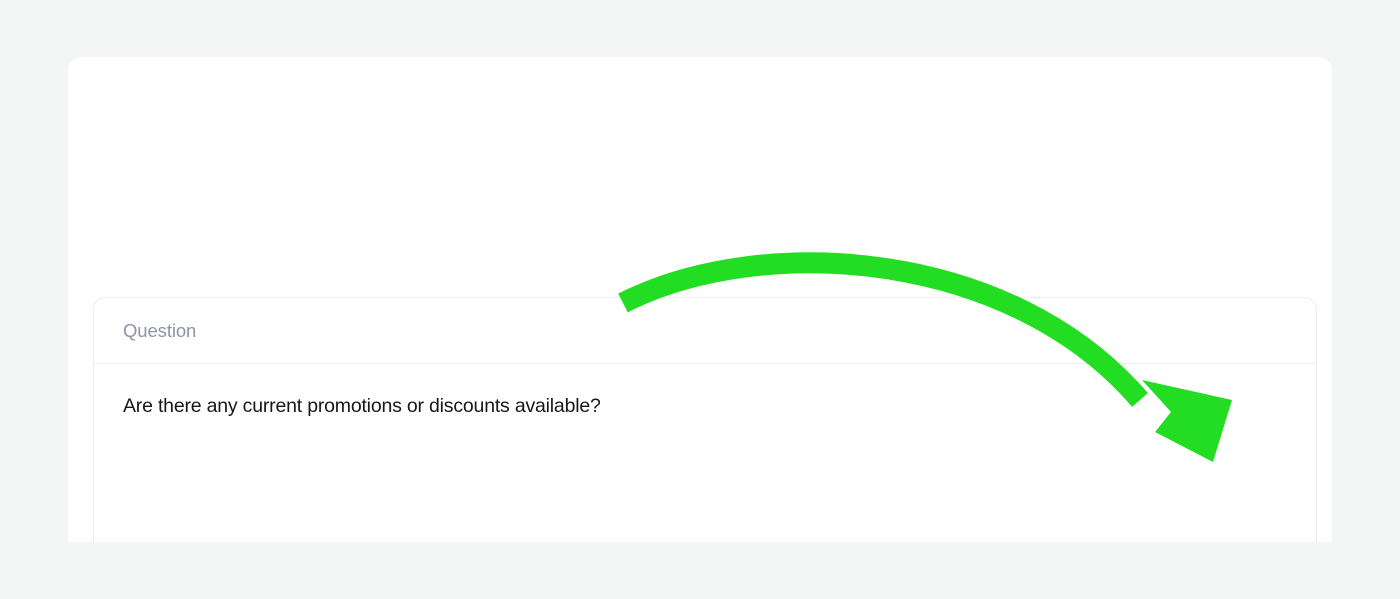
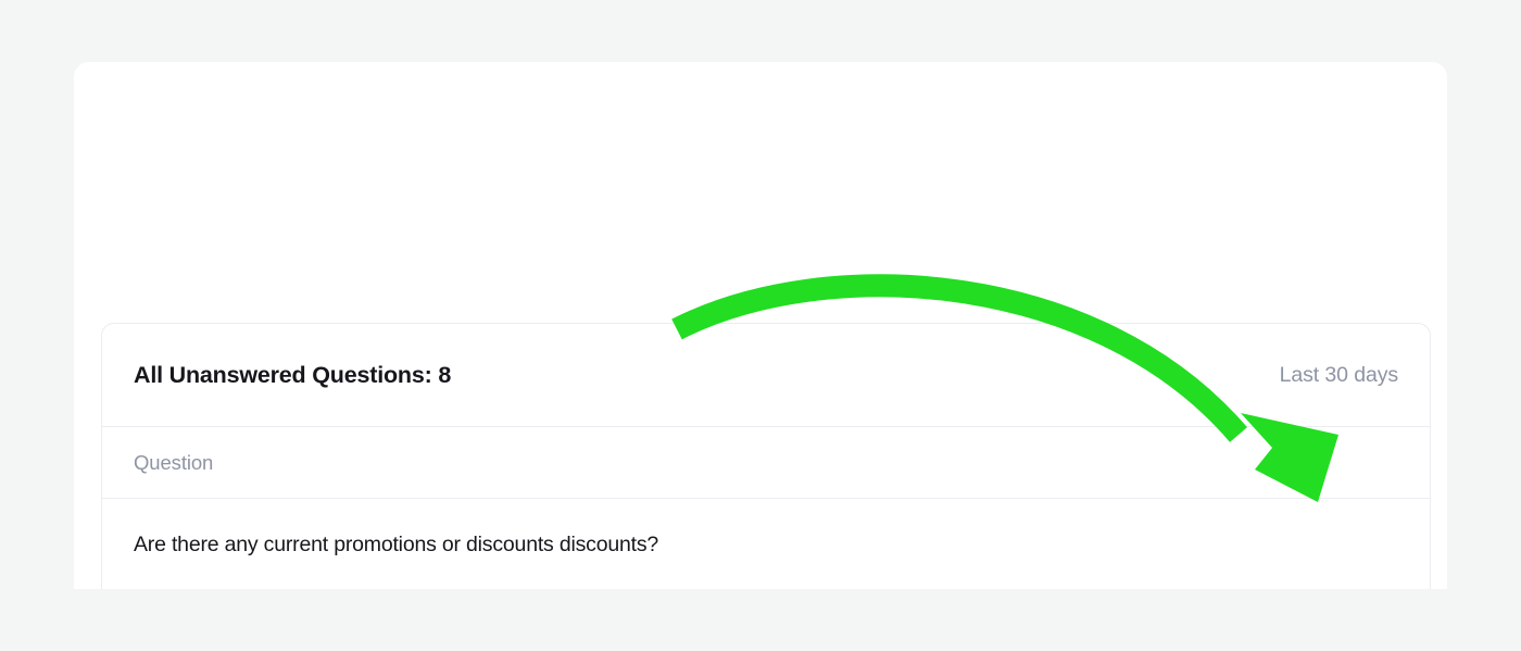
+ All Unanswered Questions: 8
+ Last 30 days
  Question
- Are there any current promotions or discounts available?
+ Are there any current promotions or discounts discounts?
